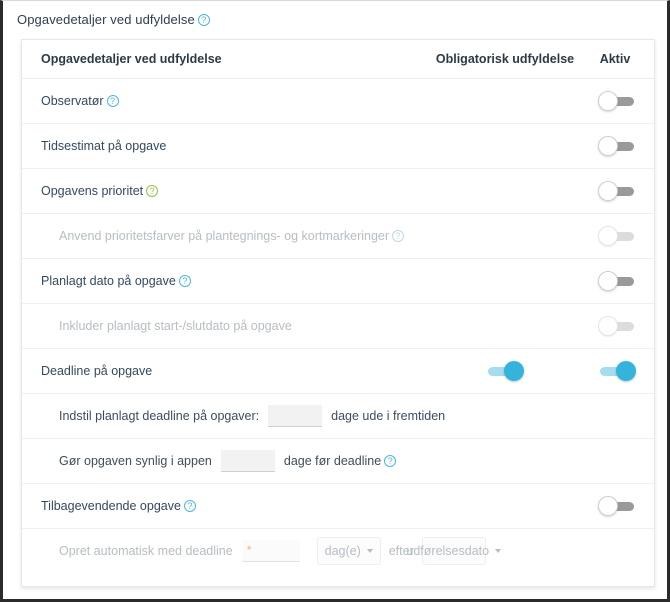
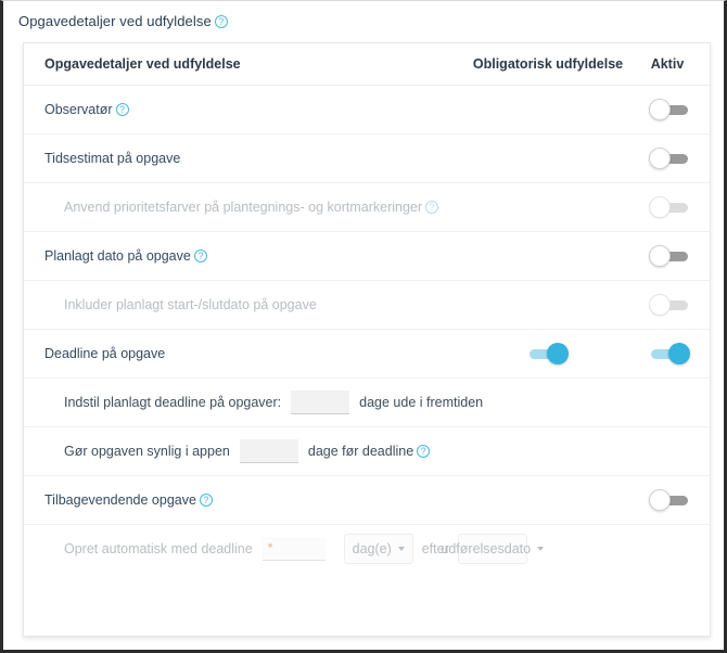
  Opgavedetaljer ved udfyldelse ?
  Opgavedetaljer ved udfyldelse	Obligatorisk udfyldelse	Aktiv
  Observatør ?
  Tidsestimat på opgave
- Opgavens prioritet ?
  Anvend prioritetsfarver på plantegnings- og kortmarkeringer ?
  Planlagt dato på opgave ?
  Inkluder planlagt start-/slutdato på opgave
  Deadline på opgave
  Indstil planlagt deadline på opgaver: dage ude i fremtiden
  Gør opgaven synlig i appen dage før deadline ?
  Tilbagevendende opgave ?
  Opret automatisk med deadline * dag(e) efter udførelsesdato
